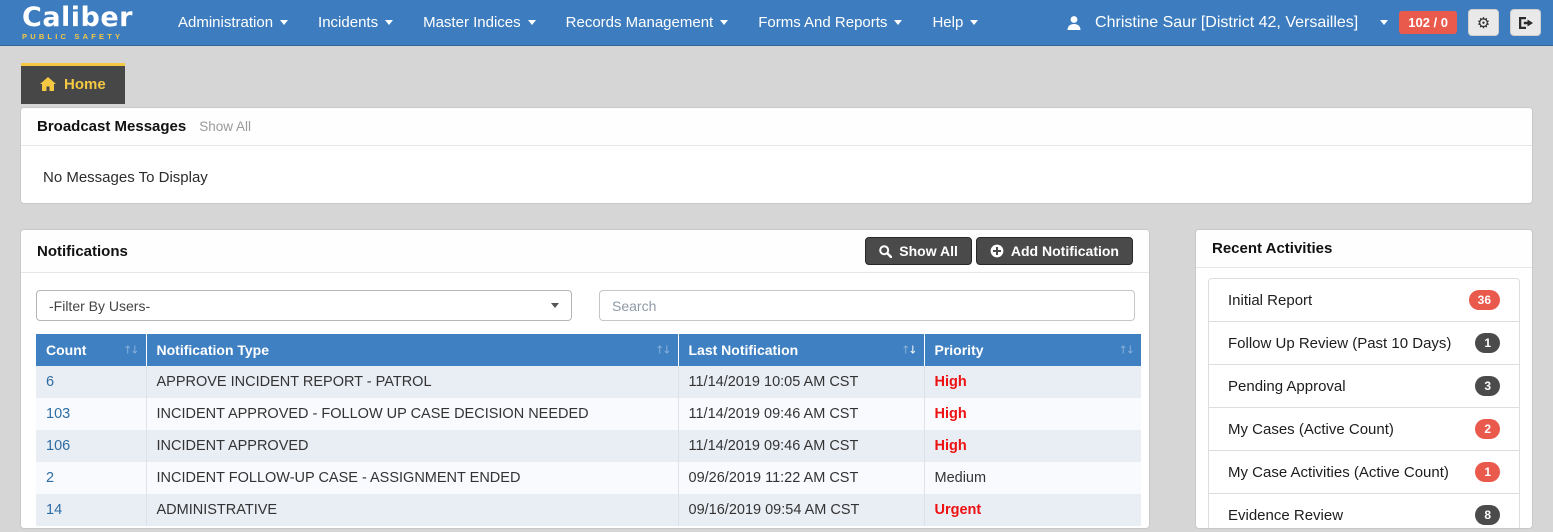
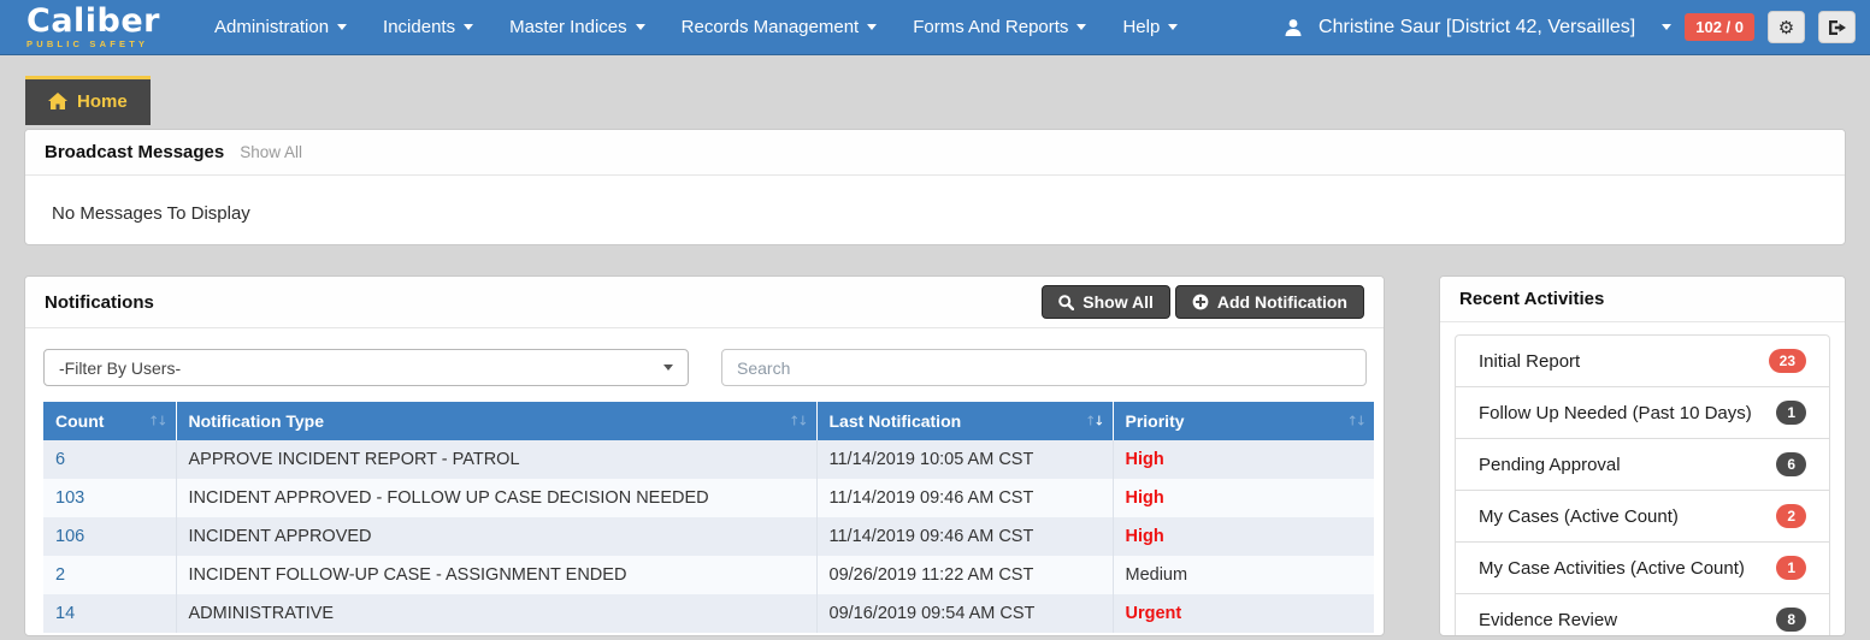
  Caliber
  PUBLIC SAFETY
  Administration
  Incidents
  Master Indices
  Records Management
  Forms And Reports
  Help
  Christine Saur [District 42, Versailles]
  102 / 0
  ⚙
  Home
  Broadcast Messages
  Show All
  No Messages To Display
  Notifications
  Show All
  Add Notification
  -Filter By Users-
  Search
  Count ↑↓	Notification Type ↑↓	Last Notification ↑↓	Priority ↑↓
  6	APPROVE INCIDENT REPORT - PATROL	11/14/2019 10:05 AM CST	High
  103	INCIDENT APPROVED - FOLLOW UP CASE DECISION NEEDED	11/14/2019 09:46 AM CST	High
  106	INCIDENT APPROVED	11/14/2019 09:46 AM CST	High
  2	INCIDENT FOLLOW-UP CASE - ASSIGNMENT ENDED	09/26/2019 11:22 AM CST	Medium
  14	ADMINISTRATIVE	09/16/2019 09:54 AM CST	Urgent
  Recent Activities
  Initial Report
- 36
+ 23
- Follow Up Review (Past 10 Days)
+ Follow Up Needed (Past 10 Days)
  1
  Pending Approval
- 3
+ 6
  My Cases (Active Count)
  2
  My Case Activities (Active Count)
  1
  Evidence Review
  8
